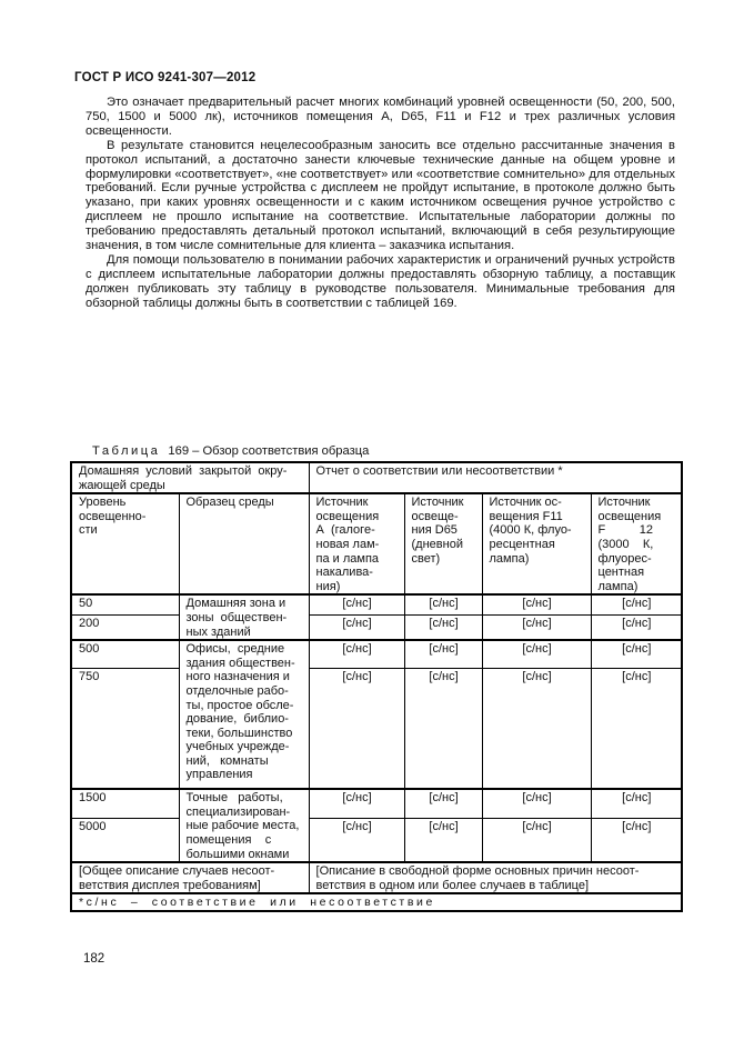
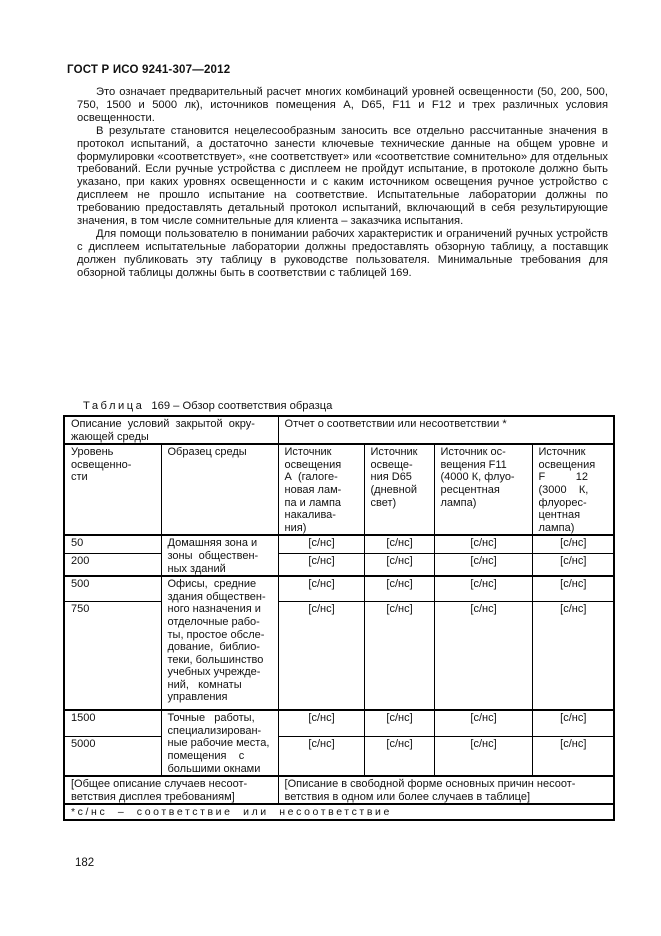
  ГОСТ Р ИСО 9241-307—2012
  Это означает предварительный расчет многих комбинаций уровней освещенности (50, 200, 500, 750, 1500 и 5000 лк), источников помещения А, D65, F11 и F12 и трех различных условия освещенности.
  В результате становится нецелесообразным заносить все отдельно рассчитанные значения в протокол испытаний, а достаточно занести ключевые технические данные на общем уровне и формулировки «соответствует», «не соответствует» или «соответствие сомнительно» для отдельных требований. Если ручные устройства с дисплеем не пройдут испытание, в протоколе должно быть указано, при каких уровнях освещенности и с каким источником освещения ручное устройство с дисплеем не прошло испытание на соответствие. Испытательные лаборатории должны по требованию предоставлять детальный протокол испытаний, включающий в себя результирующие значения, в том числе сомнительные для клиента – заказчика испытания.
  Для помощи пользователю в понимании рабочих характеристик и ограничений ручных устройств с дисплеем испытательные лаборатории должны предоставлять обзорную таблицу, а поставщик должен публиковать эту таблицу в руководстве пользователя. Минимальные требования для обзорной таблицы должны быть в соответствии с таблицей 169.
  Таблица 169 – Обзор соответствия образца
- Домашняя условий закрытой окру- жающей среды	Отчет о соответствии или несоответствии *
+ Описание условий закрытой окру- жающей среды	Отчет о соответствии или несоответствии *
  Уровень освещенно- сти	Образец среды	Источник освещения А (галоге- новая лам- па и лампа накалива- ния)	Источник освеще- ния D65 (дневной свет)	Источник ос- вещения F11 (4000 К, флуо- ресцентная лампа)	Источник освещения F 12 (3000 К, флуорес- центная лампа)
  50	Домашняя зона и зоны обществен- ных зданий	[с/нс]	[с/нс]	[с/нс]	[с/нс]
  200	[с/нс]	[с/нс]	[с/нс]	[с/нс]
  500	Офисы, средние здания обществен- ного назначения и отделочные рабо- ты, простое обсле- дование, библио- теки, большинство учебных учрежде- ний, комнаты управления	[с/нс]	[с/нс]	[с/нс]	[с/нс]
  750	[с/нс]	[с/нс]	[с/нс]	[с/нс]
  1500	Точные работы, специализирован- ные рабочие места, помещения с большими окнами	[с/нс]	[с/нс]	[с/нс]	[с/нс]
  5000	[с/нс]	[с/нс]	[с/нс]	[с/нс]
  [Общее описание случаев несоот- ветствия дисплея требованиям]	[Описание в свободной форме основных причин несоот- ветствия в одном или более случаев в таблице]
  *с/нс – соответствие или несоответствие
  182
